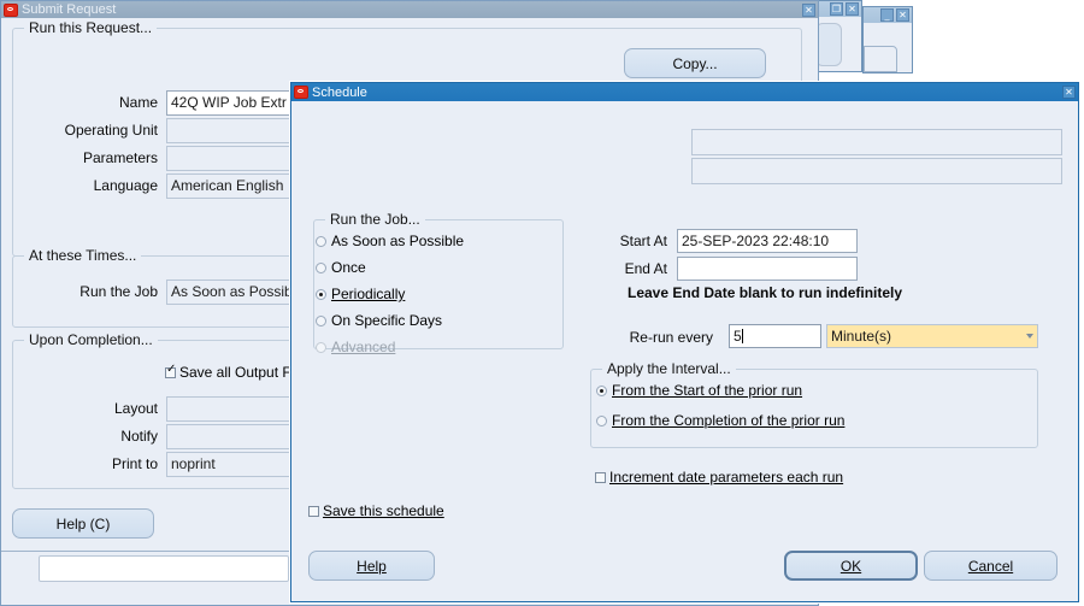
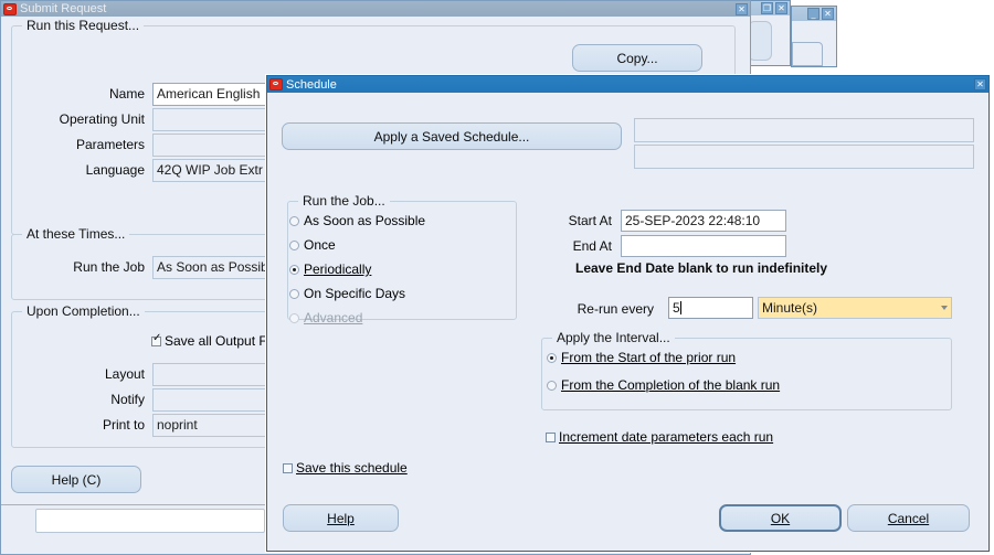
  ❐
  ✕
  _
  ✕
  Submit Request
  ✕
  Run this Request...
  Copy...
  Name
- 42Q WIP Job Extr
+ American English
  Operating Unit
  Parameters
  Language
- American English
+ 42Q WIP Job Extr
  At these Times...
  Run the Job
  As Soon as Possib
  Upon Completion...
  Save all Output F
  Layout
  Notify
  Print to
  noprint
  Help (C)
  Schedule
  ✕
+ Apply a Saved Schedule...
  Run the Job...
  As Soon as Possible
  Once
  Periodically
  On Specific Days
  Advanced
  Start At
  25-SEP-2023 22:48:10
  End At
  Leave End Date blank to run indefinitely
  Re-run every
  5
  Minute(s)
  Apply the Interval...
  From the Start of the prior run
- From the Completion of the prior run
+ From the Completion of the blank run
  Increment date parameters each run
  Save this schedule
  Help
  OK
  Cancel
